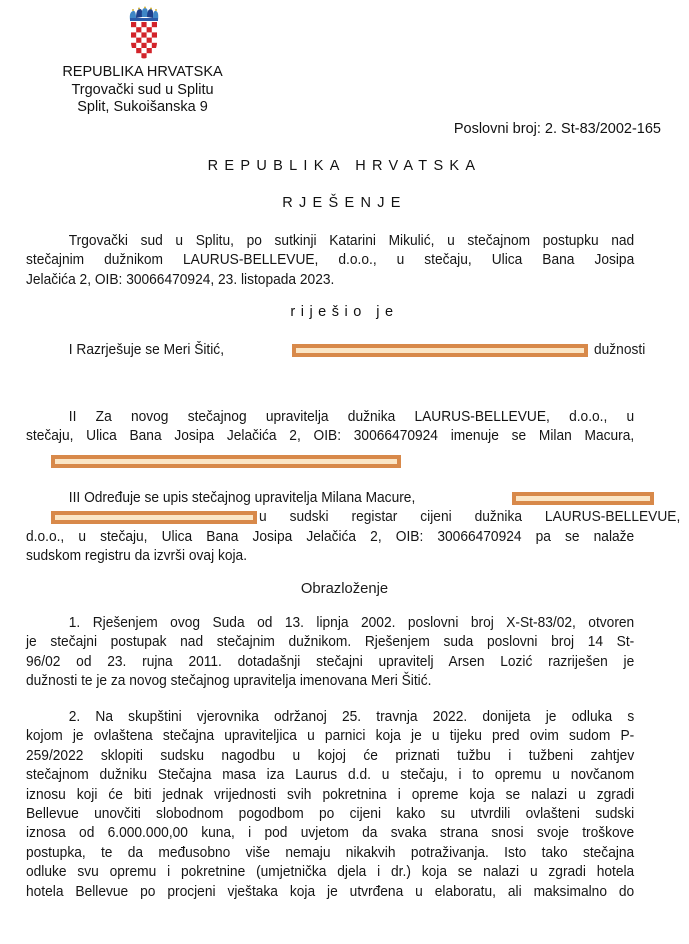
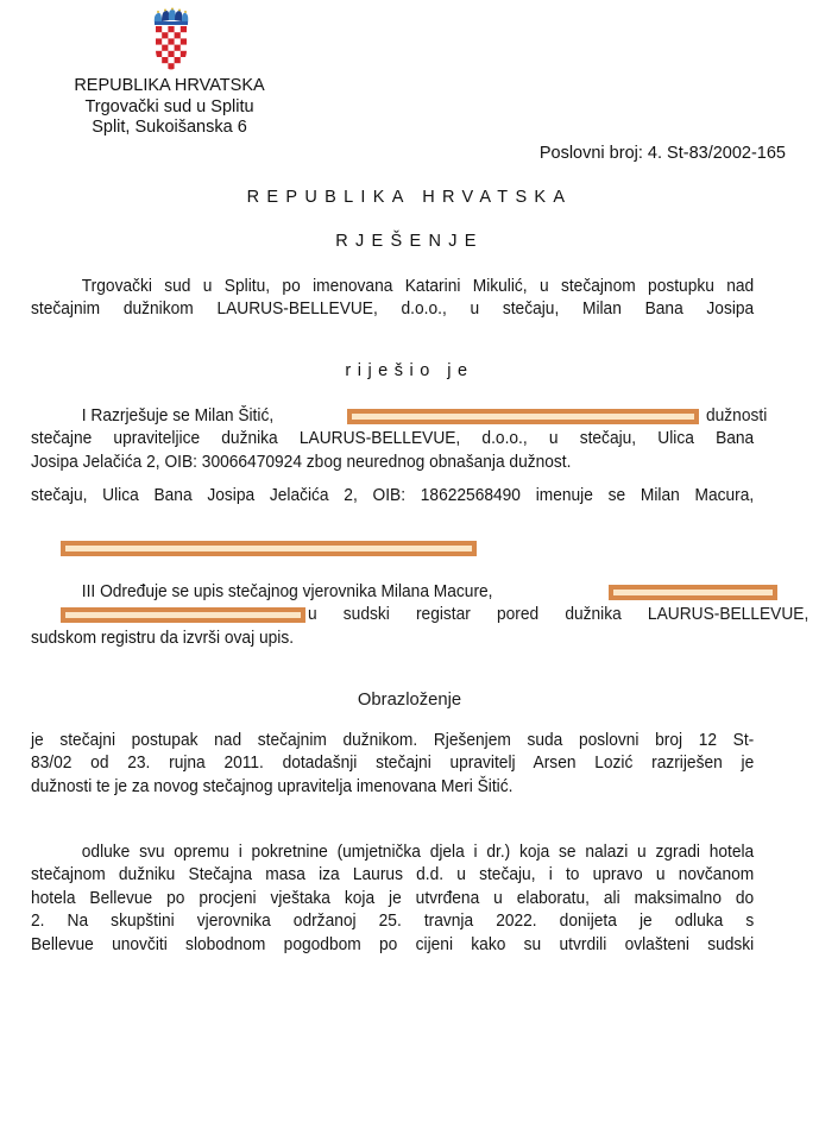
  REPUBLIKA HRVATSKA
  Trgovački sud u Splitu
- Split, Sukoišanska 9
+ Split, Sukoišanska 6
- Poslovni broj: 2. St-83/2002-165
+ Poslovni broj: 4. St-83/2002-165
  REPUBLIKA HRVATSKA
  RJEŠENJE
- Trgovački sud u Splitu, po sutkinji Katarini Mikulić, u stečajnom postupku nad
+ Trgovački sud u Splitu, po imenovana Katarini Mikulić, u stečajnom postupku nad
- stečajnim dužnikom LAURUS-BELLEVUE, d.o.o., u stečaju, Ulica Bana Josipa
+ stečajnim dužnikom LAURUS-BELLEVUE, d.o.o., u stečaju, Milan Bana Josipa
- Jelačića 2, OIB: 30066470924, 23. listopada 2023.
  riješio je
- I Razrješuje se Meri Šitić,
+ I Razrješuje se Milan Šitić,
+ stečajne upraviteljice dužnika LAURUS-BELLEVUE, d.o.o., u stečaju, Ulica Bana
+ Josipa Jelačića 2, OIB: 30066470924 zbog neurednog obnašanja dužnost.
  dužnosti
- II Za novog stečajnog upravitelja dužnika LAURUS-BELLEVUE, d.o.o., u
- stečaju, Ulica Bana Josipa Jelačića 2, OIB: 30066470924 imenuje se Milan Macura,
+ stečaju, Ulica Bana Josipa Jelačića 2, OIB: 18622568490 imenuje se Milan Macura,
- III Određuje se upis stečajnog upravitelja Milana Macure,
+ III Određuje se upis stečajnog vjerovnika Milana Macure,
- d.o.o., u stečaju, Ulica Bana Josipa Jelačića 2, OIB: 30066470924 pa se nalaže
- sudskom registru da izvrši ovaj koja.
+ sudskom registru da izvrši ovaj upis.
- u sudski registar cijeni dužnika LAURUS-BELLEVUE,
+ u sudski registar pored dužnika LAURUS-BELLEVUE,
  Obrazloženje
- 1. Rješenjem ovog Suda od 13. lipnja 2002. poslovni broj X-St-83/02, otvoren
- je stečajni postupak nad stečajnim dužnikom. Rješenjem suda poslovni broj 14 St-
+ je stečajni postupak nad stečajnim dužnikom. Rješenjem suda poslovni broj 12 St-
- 96/02 od 23. rujna 2011. dotadašnji stečajni upravitelj Arsen Lozić razriješen je
+ 83/02 od 23. rujna 2011. dotadašnji stečajni upravitelj Arsen Lozić razriješen je
  dužnosti te je za novog stečajnog upravitelja imenovana Meri Šitić.
- 2. Na skupštini vjerovnika održanoj 25. travnja 2022. donijeta je odluka s
+ odluke svu opremu i pokretnine (umjetnička djela i dr.) koja se nalazi u zgradi hotela
- kojom je ovlaštena stečajna upraviteljica u parnici koja je u tijeku pred ovim sudom P-
- 259/2022 sklopiti sudsku nagodbu u kojoj će priznati tužbu i tužbeni zahtjev
- stečajnom dužniku Stečajna masa iza Laurus d.d. u stečaju, i to opremu u novčanom
+ stečajnom dužniku Stečajna masa iza Laurus d.d. u stečaju, i to upravo u novčanom
- iznosu koji će biti jednak vrijednosti svih pokretnina i opreme koja se nalazi u zgradi
- Bellevue unovčiti slobodnom pogodbom po cijeni kako su utvrdili ovlašteni sudski
+ hotela Bellevue po procjeni vještaka koja je utvrđena u elaboratu, ali maksimalno do
- iznosa od 6.000.000,00 kuna, i pod uvjetom da svaka strana snosi svoje troškove
- postupka, te da međusobno više nemaju nikakvih potraživanja. Isto tako stečajna
- odluke svu opremu i pokretnine (umjetnička djela i dr.) koja se nalazi u zgradi hotela
+ 2. Na skupštini vjerovnika održanoj 25. travnja 2022. donijeta je odluka s
- hotela Bellevue po procjeni vještaka koja je utvrđena u elaboratu, ali maksimalno do
+ Bellevue unovčiti slobodnom pogodbom po cijeni kako su utvrdili ovlašteni sudski
